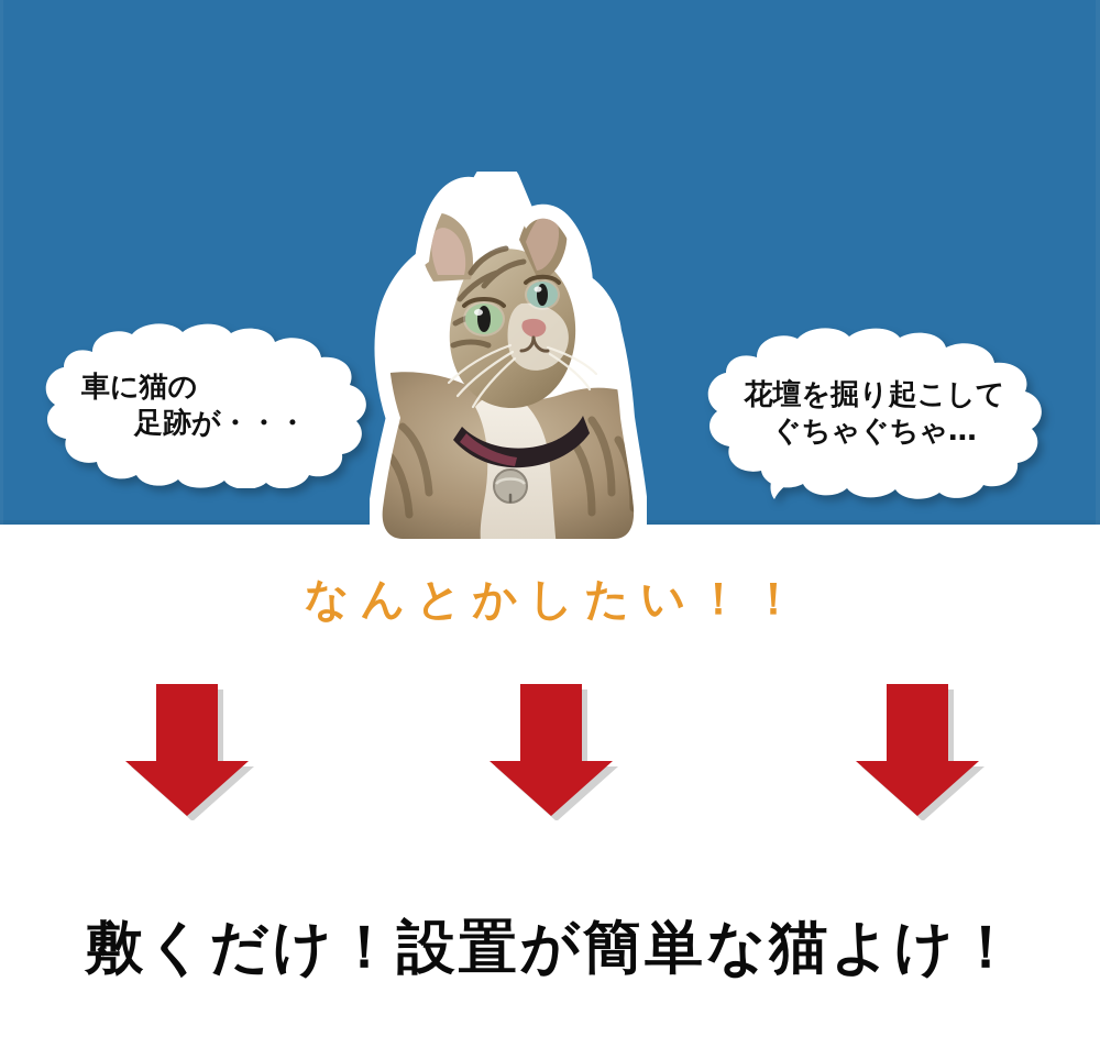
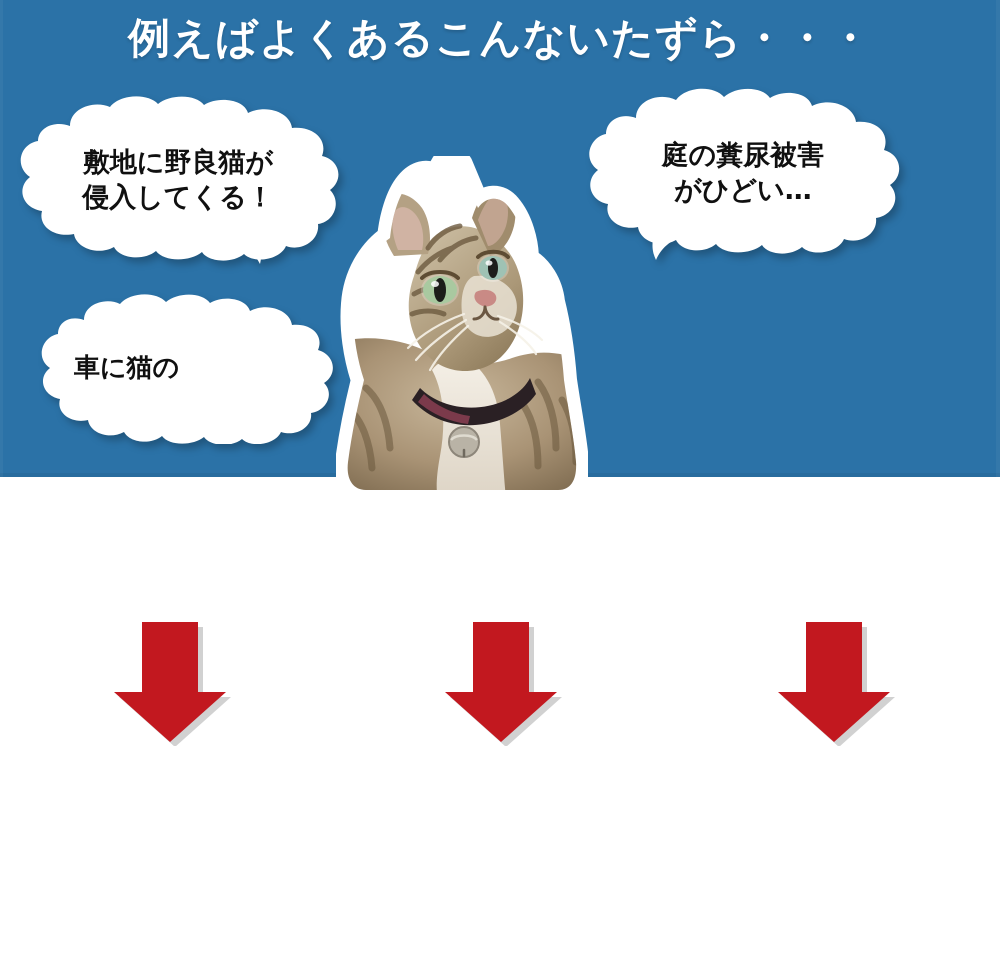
+ 例えばよくあるこんないたずら・・・
+ 敷地に野良猫が
+ 侵入してくる！
+ 庭の糞尿被害
+ がひどい…
  車に猫の
- 足跡が・・・
- 花壇を掘り起こして
- ぐちゃぐちゃ…
- なんとかしたい！！
- 敷くだけ！設置が簡単な猫よけ！
